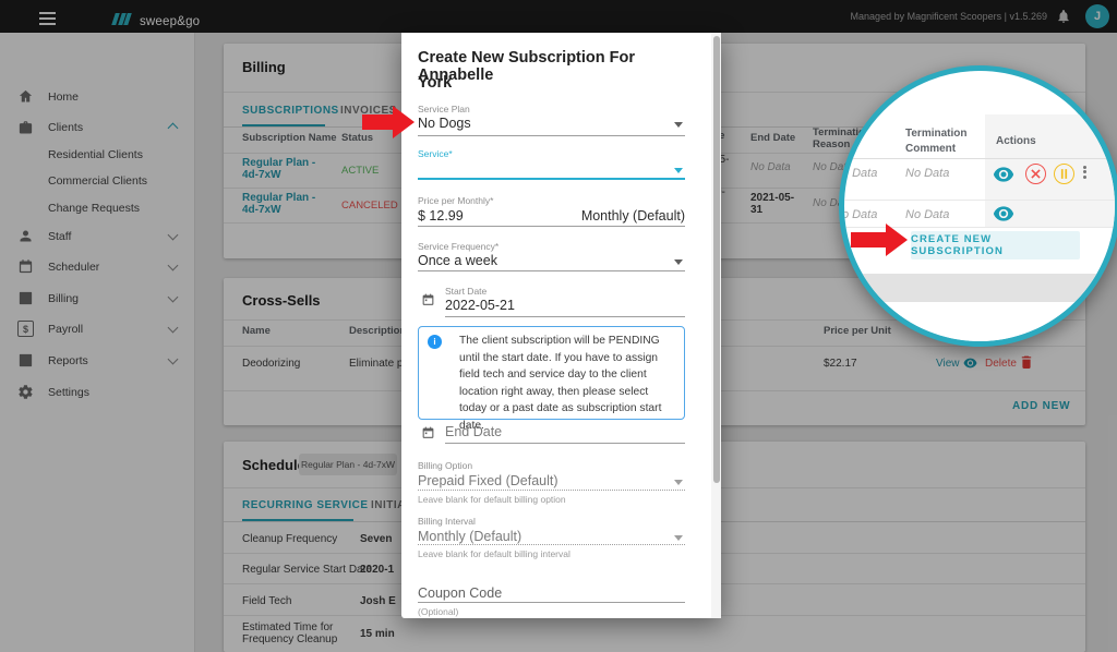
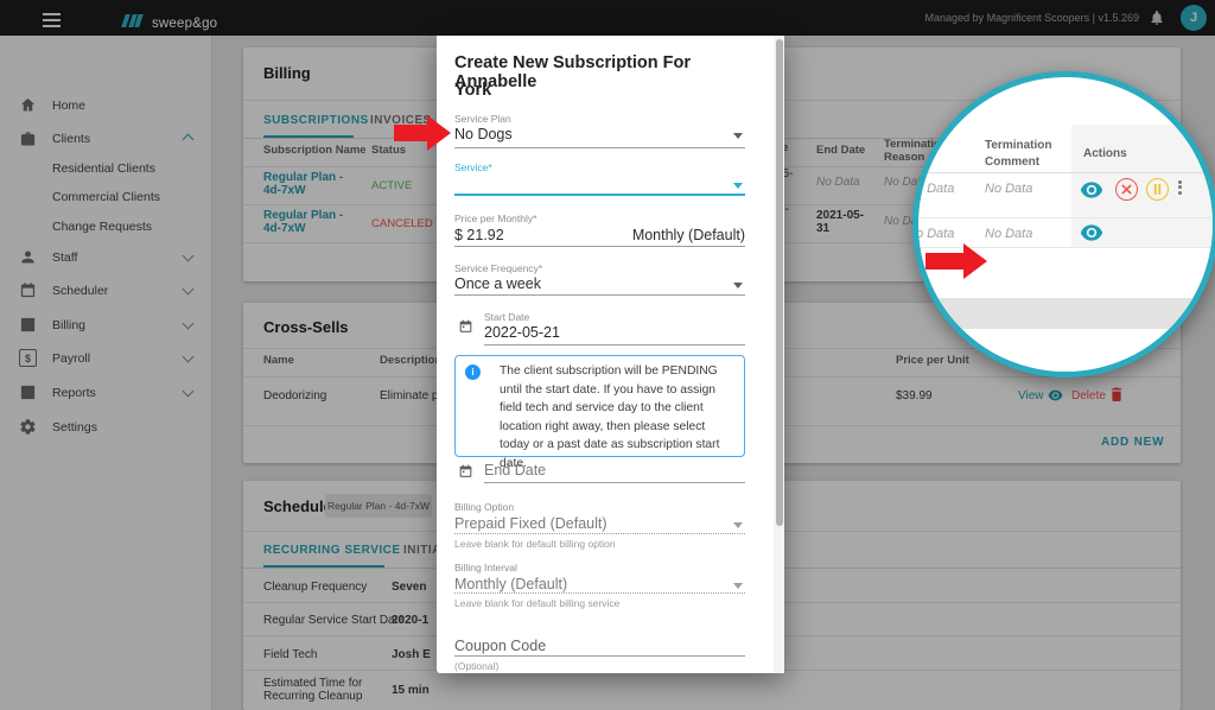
  sweep&go
  Managed by Magnificent Scoopers | v1.5.269
  J
  Home
  Clients
  Residential Clients
  Commercial Clients
  Change Requests
  Staff
  Scheduler
  Billing
  $
  Payroll
  Reports
  Settings
  Billing
  SUBSCRIPTIONS
  INVOICES
  Subscription Name
  Status
  End Date
  Terminati Reason
  Regular Plan - 4d-7xW
  ACTIVE
  No Data
  Regular Plan - 4d-7xW
  CANCELED
  2021-05-31
  Cross-Sells
  Name
  Descriptio
  Deodorizing
  Eliminate p
- $22.17
+ $39.99
  View
  Delete
  ADD NEW
  Schedul
  Regular Plan - 4d-7xW
  RECURRING SERVICE
  INITI
  Cleanup Frequency
  Seven
  Regular Service Start Date
  2020-1
  Field Tech
  Josh E
- Estimated Time for Frequency Cleanup
+ Estimated Time for Recurring Cleanup
  15 min
  Termination
  Comment
  Actions
  o Data
  No Data
  o Data
  No Data
- CREATE NEW SUBSCRIPTION
  Create New Subscription For Annabelle
  York
  Service Plan
  No Dogs
  Service*
  Price per Monthly*
- $ 12.99
+ $ 21.92
  Monthly (Default)
  Service Frequency*
  Once a week
  Start Date
  2022-05-21
  i
  The client subscription will be PENDING until the start date. If you have to assign field tech and service day to the client location right away, then please select today or a past date as subscription start date.
  End Date
  Billing Option
  Prepaid Fixed (Default)
  Leave blank for default billing option
  Billing Interval
  Monthly (Default)
- Leave blank for default billing interval
+ Leave blank for default billing service
  Coupon Code
  (Optional)
